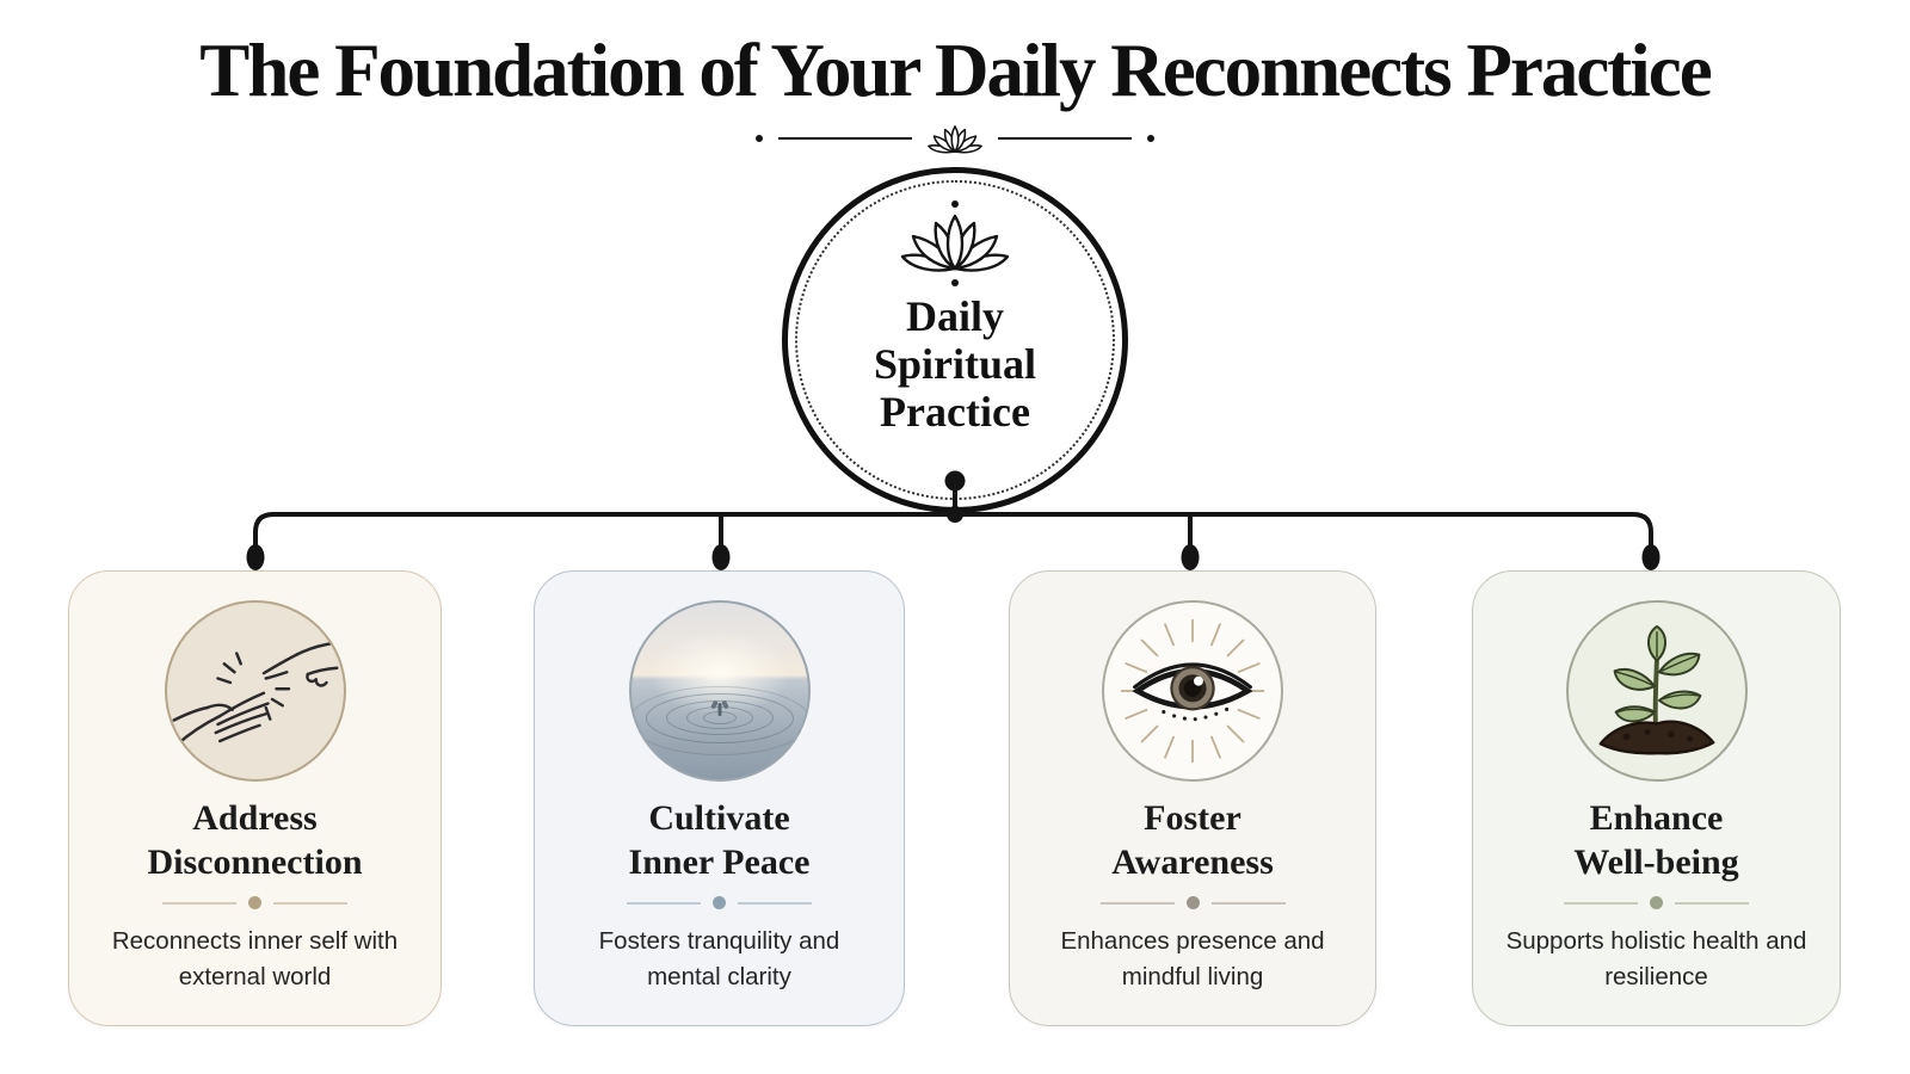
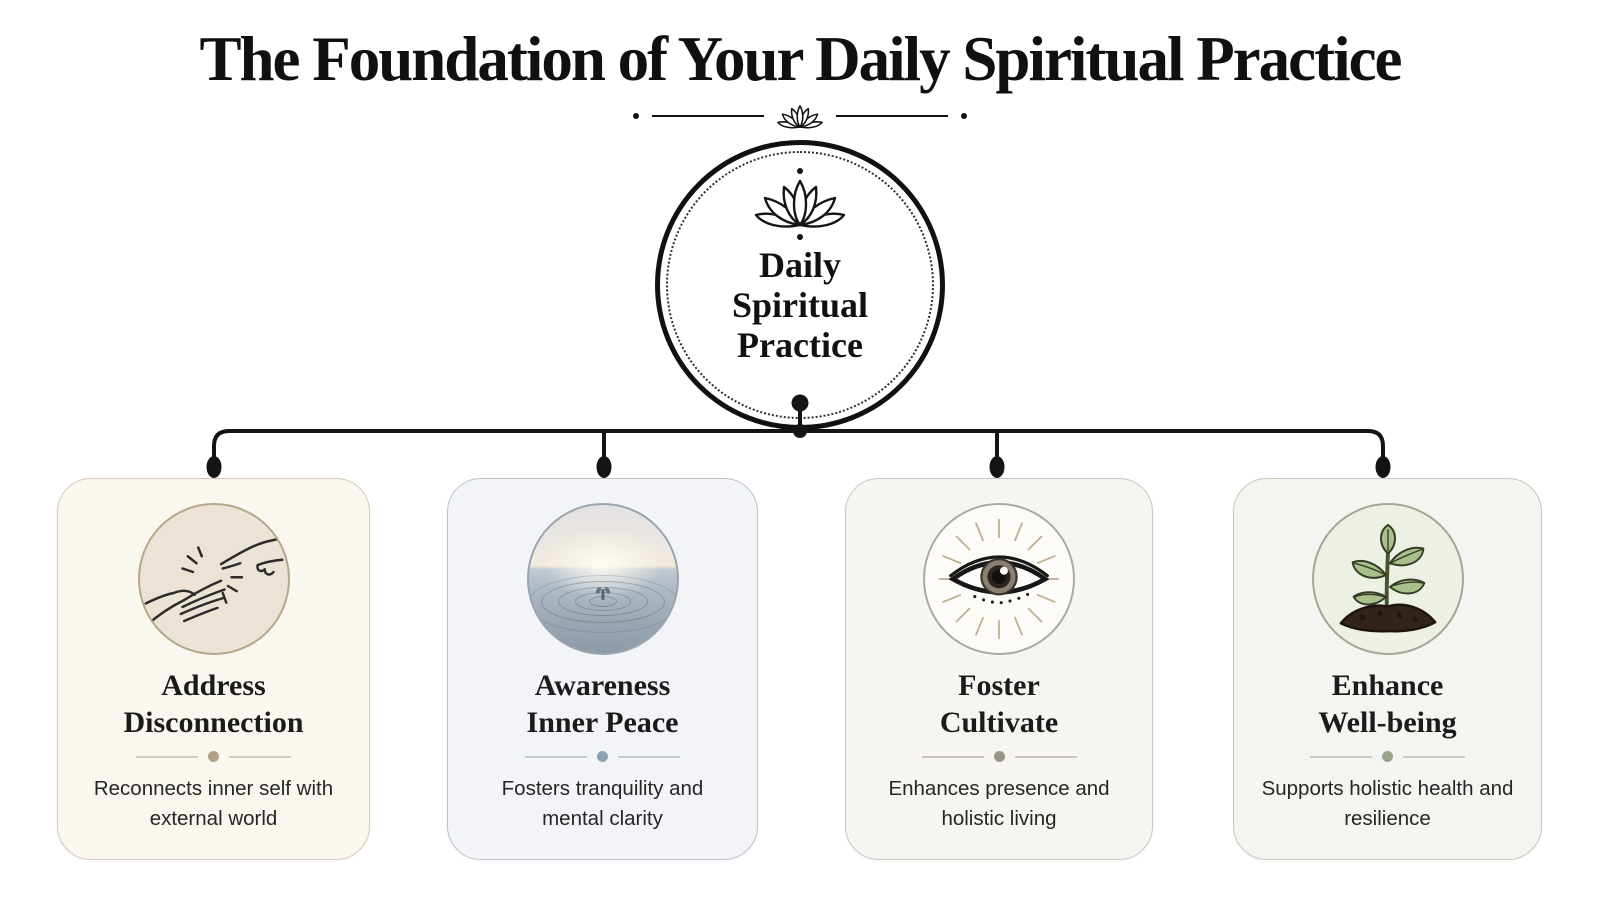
- The Foundation of Your Daily Reconnects Practice
+ The Foundation of Your Daily Spiritual Practice
  Daily
  Spiritual
  Practice
  Address
  Disconnection
  Reconnects inner self with external world
- Cultivate
+ Awareness
  Inner Peace
  Fosters tranquility and mental clarity
  Foster
- Awareness
+ Cultivate
- Enhances presence and mindful living
+ Enhances presence and holistic living
  Enhance
  Well-being
  Supports holistic health and resilience
